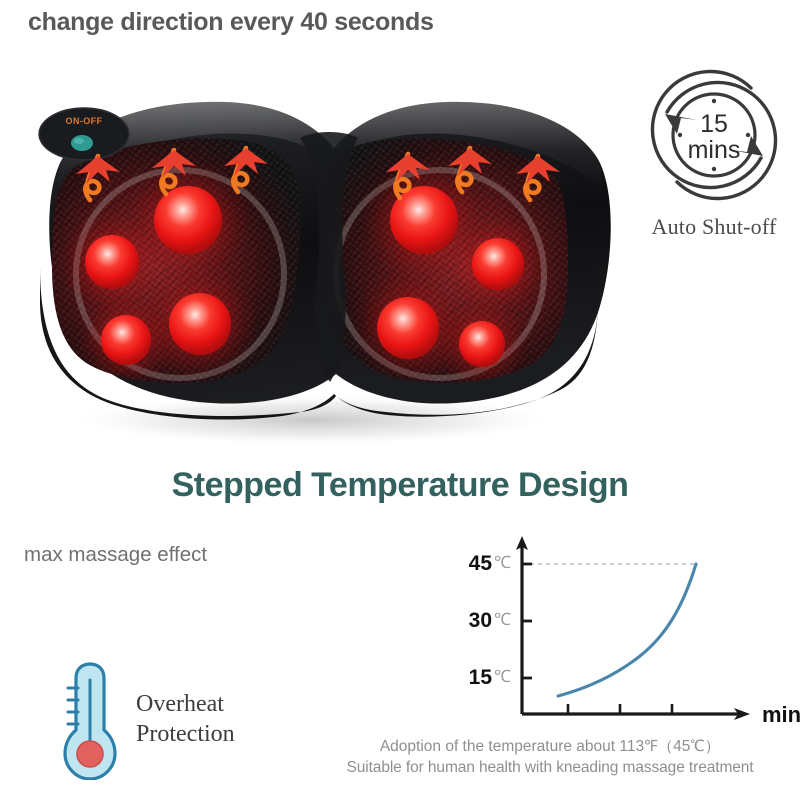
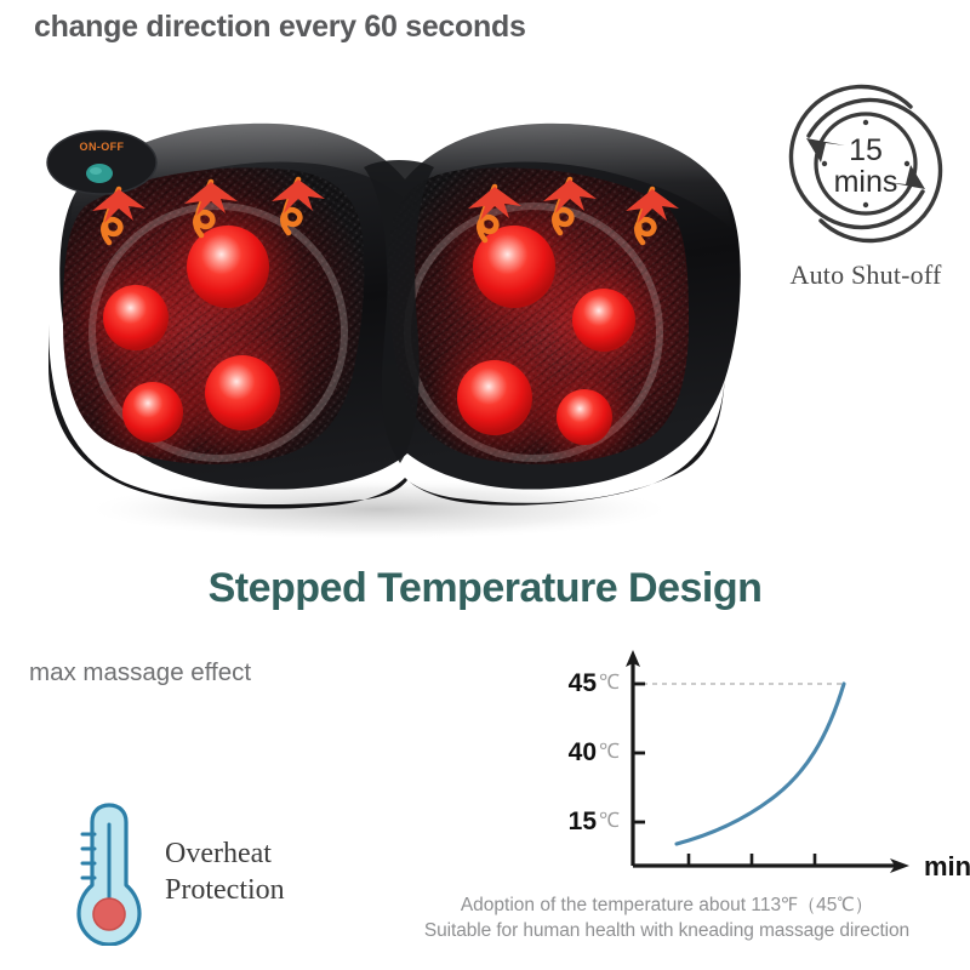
- change direction every 40 seconds
+ change direction every 60 seconds
  ON-OFF
  15
  mins
  Auto Shut-off
  Stepped Temperature Design
  max massage effect
  Overheat
  Protection
  45
  ℃
- 30
+ 40
  ℃
  15
  ℃
  min
  Adoption of the temperature about 113℉（45℃）
- Suitable for human health with kneading massage treatment
+ Suitable for human health with kneading massage direction
